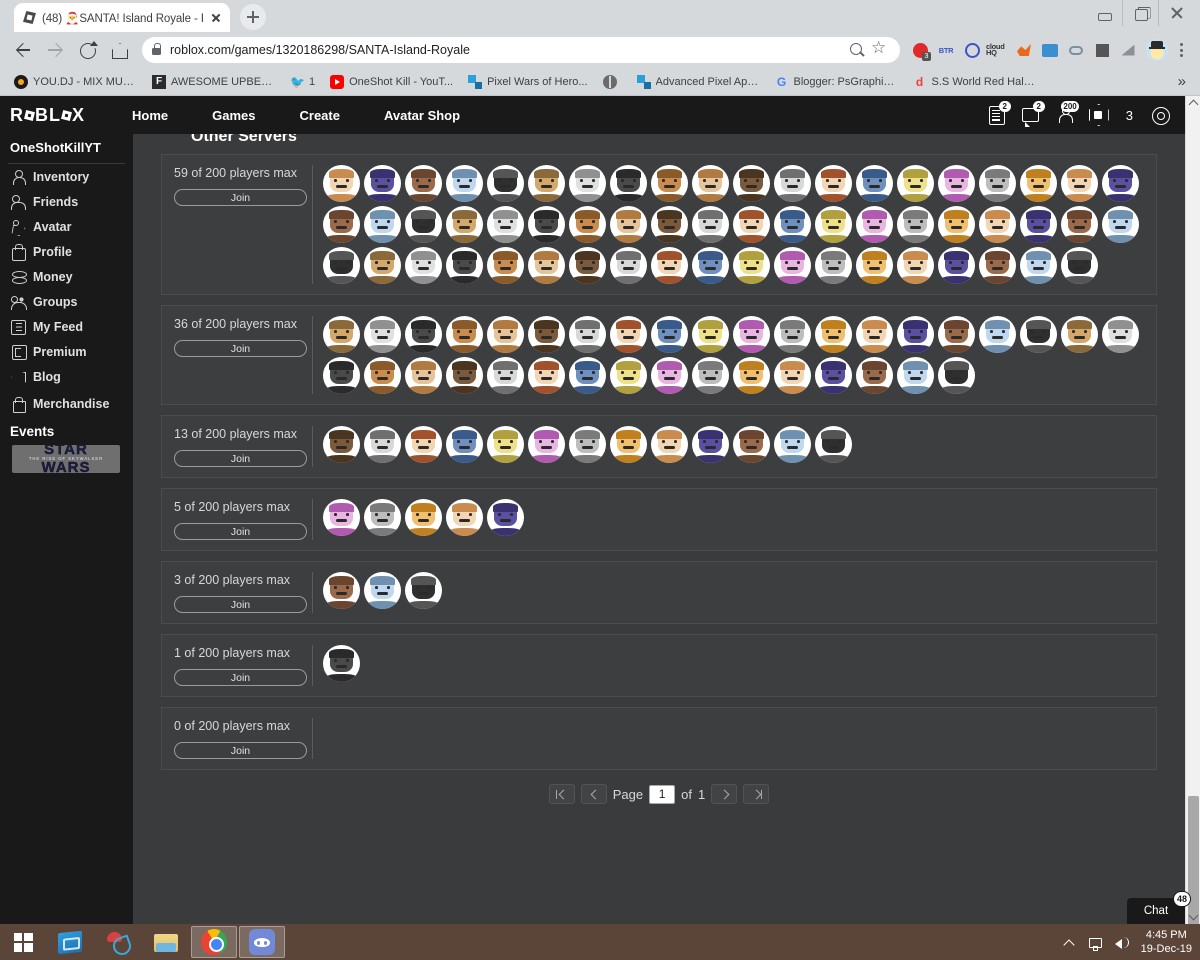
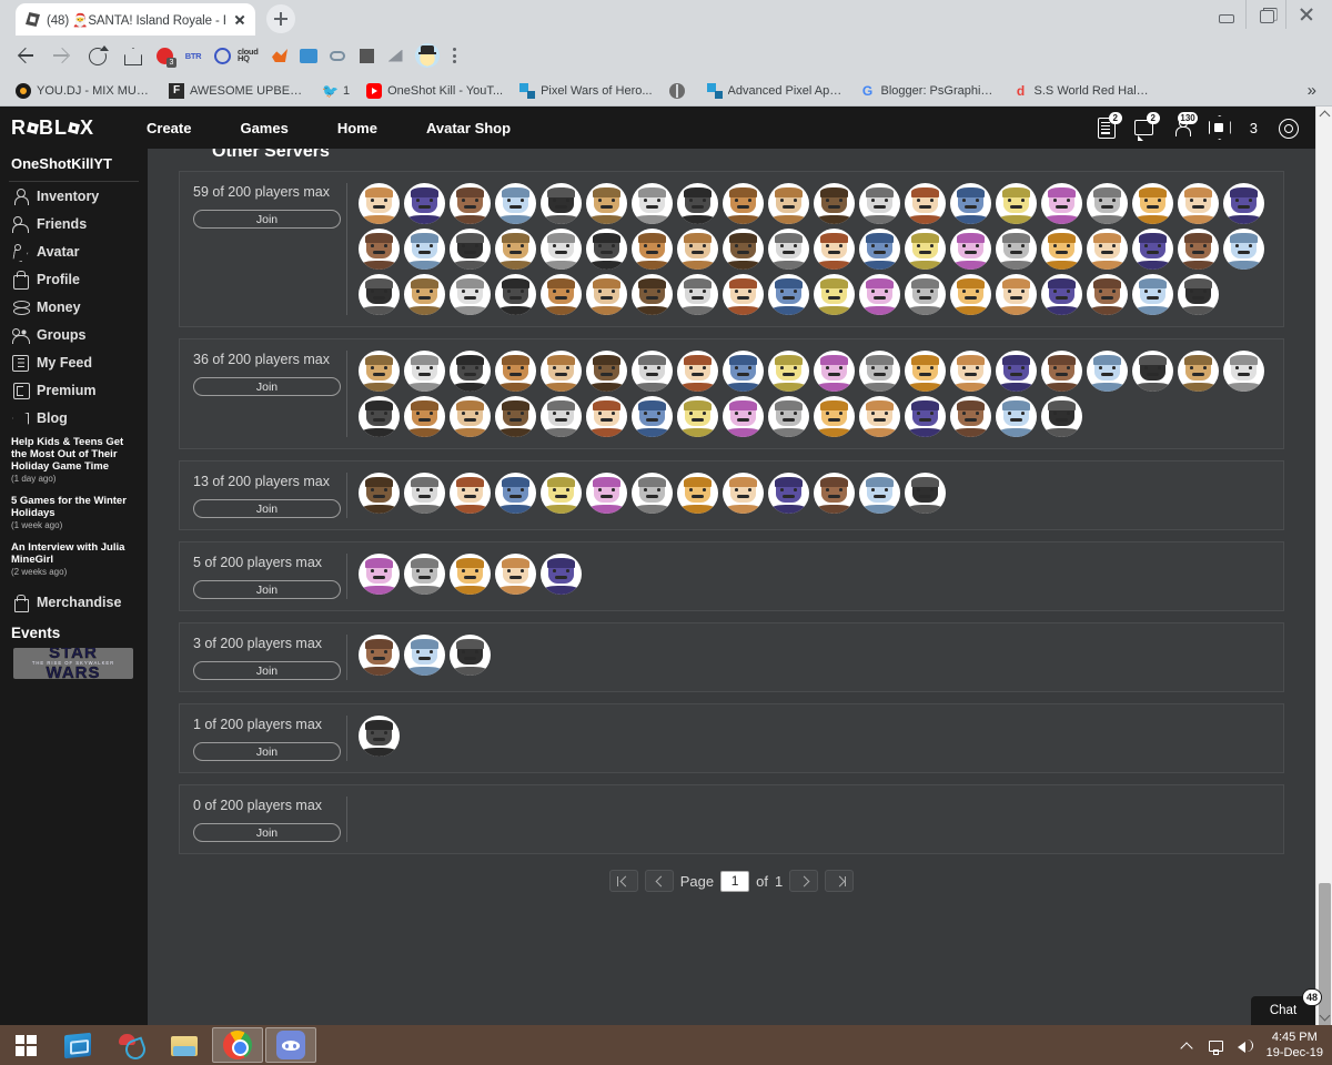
  (48) 🎅SANTA! Island Royale -
- roblox.com/games/1320186298/SANTA-Island-Royale
  BTR
  cloud HQ
  YOU.DJ - MIX MUSI.
  F
  AWESOME UPBEAT.
  🐦
  1
  OneShot Kill - YouT...
  Pixel Wars of Hero...
  Advanced Pixel Apo..
  G
  Blogger: PsGraphics.
  d
  S.S World Red Half...
  »
  R BL X
- Home
+ Create
  Games
- Create
+ Home
  Avatar Shop
  2
  2
- 200
+ 130
  3
  OneShotKillYT
  Inventory
  Friends
  Avatar
  Profile
  Money
  Groups
  My Feed
  Premium
  Blog
+ Help Kids & Teens Get the Most Out of Their Holiday Game Time
+ (1 day ago)
+ 5 Games for the Winter Holidays
+ (1 week ago)
+ An Interview with Julia MineGirl
+ (2 weeks ago)
  Merchandise
  Events
  STAR
  WARS
  Other Servers
  59 of 200 players max
  Join
  36 of 200 players max
  Join
  13 of 200 players max
  Join
  5 of 200 players max
  Join
  3 of 200 players max
  Join
  1 of 200 players max
  Join
  0 of 200 players max
  Join
  Page
  1
  of
  1
  Chat
  48
  4:45 PM
  19-Dec-19
